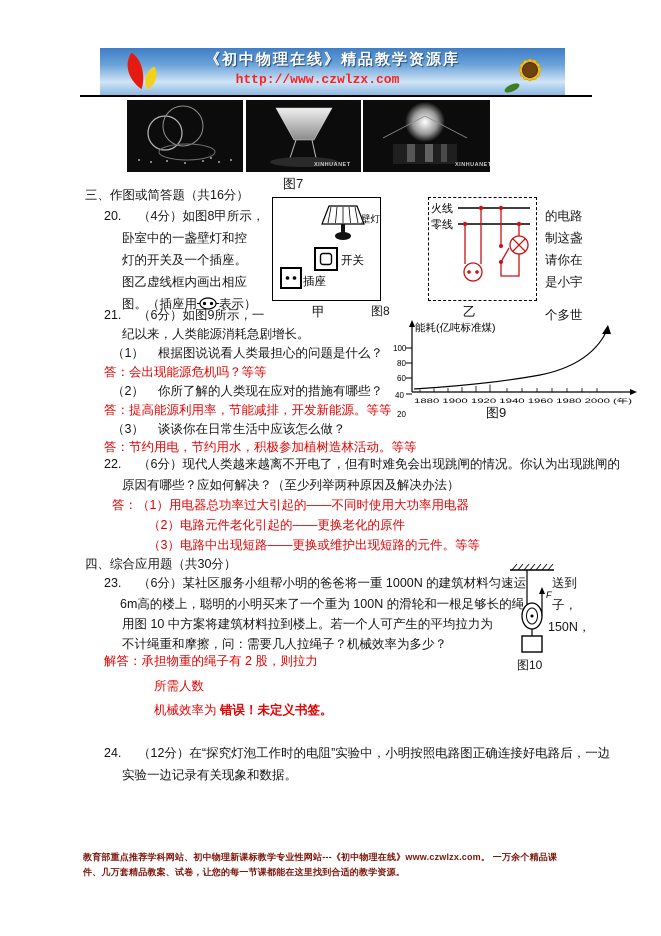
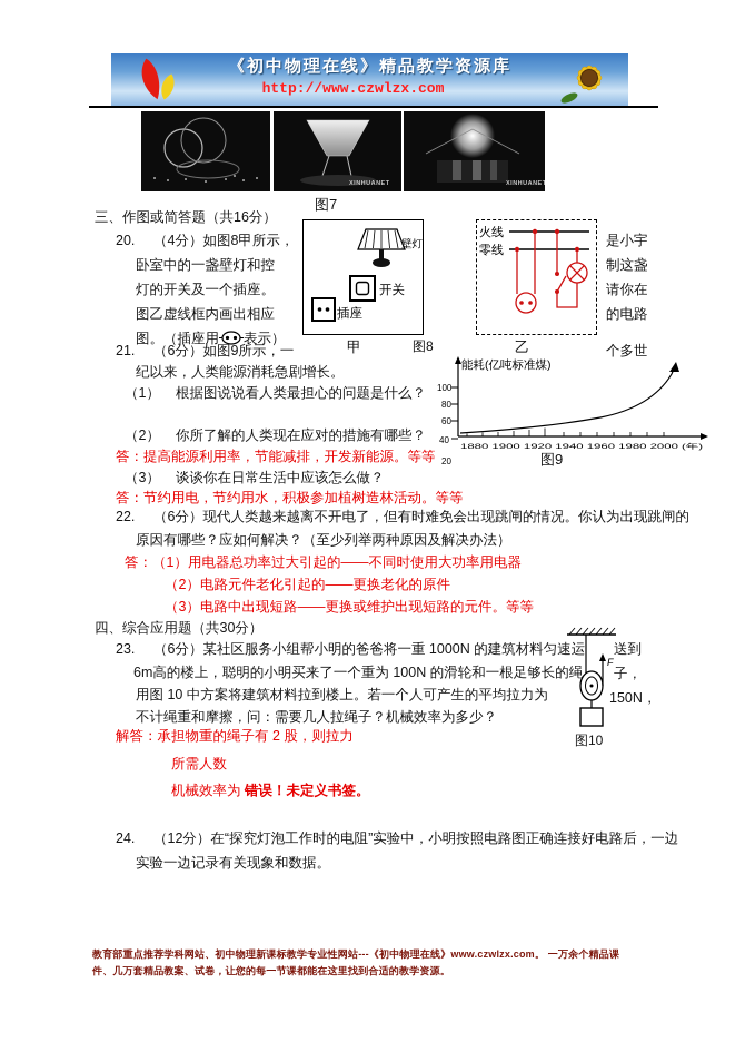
  《初中物理在线》精品教学资源库
  http://www.czwlzx.com
  图7
  三、作图或简答题（共16分）
  20.
  （4分）如图8甲所示，
  卧室中的一盏壁灯和控
  灯的开关及一个插座。
  图乙虚线框内画出相应
  图。（插座用 表示）
- 的电路
+ 是小宇
  制这盏
  请你在
- 是小宇
+ 的电路
  壁灯
  开关
  插座
  火线
  零线
  甲
  图8
  乙
  21.
  （6分）如图9所示，一
  个多世
  纪以来，人类能源消耗急剧增长。
  （1）
  根据图说说看人类最担心的问题是什么？
- 答：会出现能源危机吗？等等
  （2）
  你所了解的人类现在应对的措施有哪些？
  答：提高能源利用率，节能减排，开发新能源。等等
  （3）
  谈谈你在日常生活中应该怎么做？
  答：节约用电，节约用水，积极参加植树造林活动。等等
  能耗(亿吨标准煤)
  100
  80
  60
  40
  20
  图9
  22.
  （6分）现代人类越来越离不开电了，但有时难免会出现跳闸的情况。你认为出现跳闸的
  原因有哪些？应如何解决？（至少列举两种原因及解决办法）
  答：（1）用电器总功率过大引起的——不同时使用大功率用电器
  （2）电路元件老化引起的——更换老化的原件
  （3）电路中出现短路——更换或维护出现短路的元件。等等
  四、综合应用题（共30分）
  23.
  （6分）某社区服务小组帮小明的爸爸将一重 1000N 的建筑材料匀速运
  6m高的楼上，聪明的小明买来了一个重为 100N 的滑轮和一根足够长的绳
  用图 10 中方案将建筑材料拉到楼上。若一个人可产生的平均拉力为
  不计绳重和摩擦，问：需要几人拉绳子？机械效率为多少？
  送到
  子，
  150N，
  F
  图10
  解答：承担物重的绳子有 2 股，则拉力
  所需人数
  机械效率为 错误！未定义书签。
  24.
  （12分）在“探究灯泡工作时的电阻”实验中，小明按照电路图正确连接好电路后，一边
  实验一边记录有关现象和数据。
  教育部重点推荐学科网站、初中物理新课标教学专业性网站---《初中物理在线》www.czwlzx.com。 一万余个精品课
  件、几万套精品教案、试卷，让您的每一节课都能在这里找到合适的教学资源。
